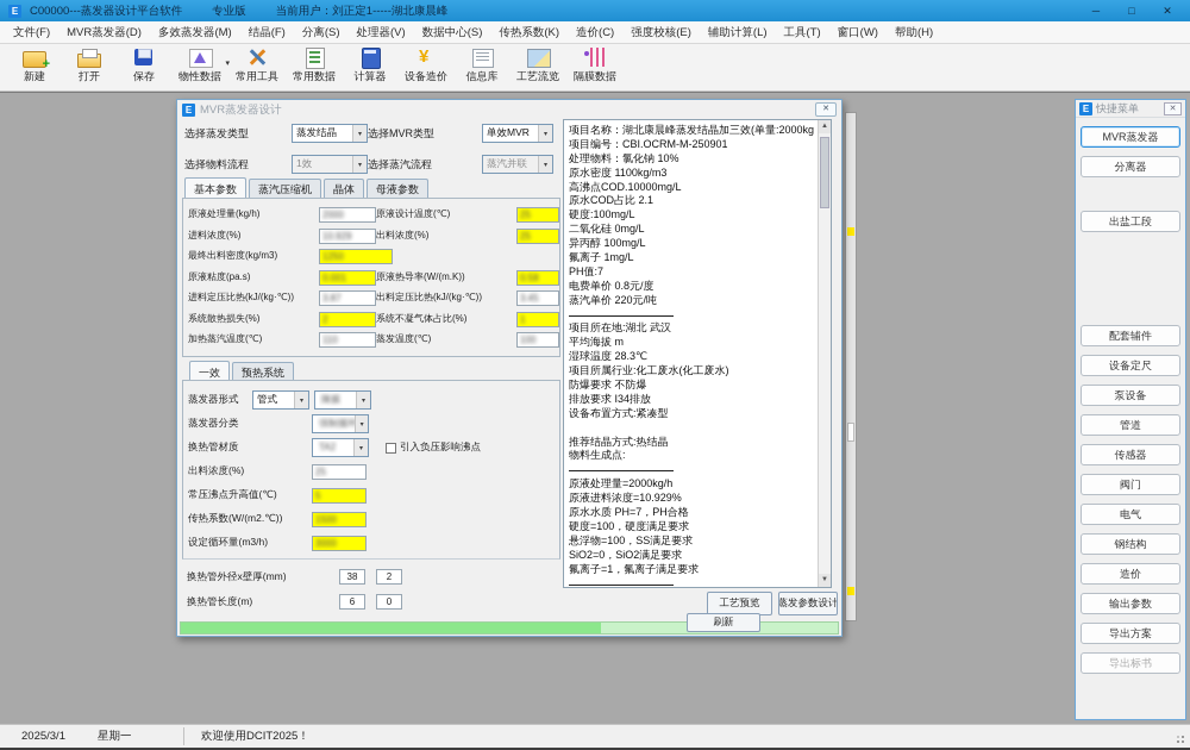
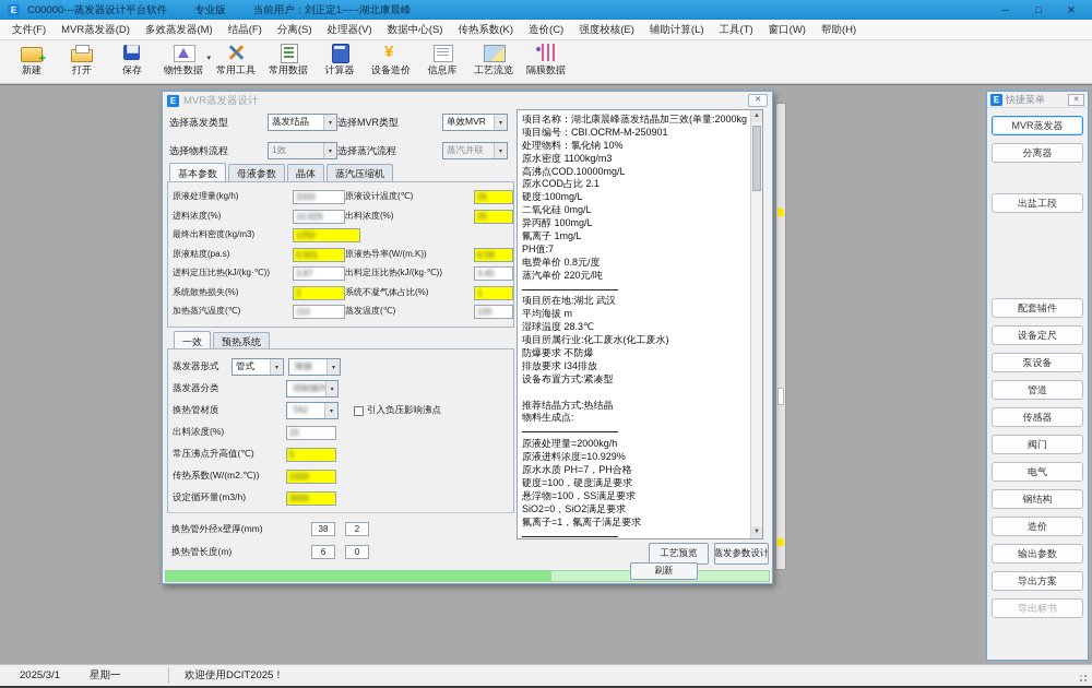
  E
  C00000---蒸发器设计平台软件
  专业版
  当前用户：刘正定1-----湖北康晨峰
  ─
  □
  ✕
  文件(F)
  MVR蒸发器(D)
  多效蒸发器(M)
  结晶(F)
  分离(S)
  处理器(V)
  数据中心(S)
  传热系数(K)
  造价(C)
  强度校核(E)
  辅助计算(L)
  工具(T)
  窗口(W)
  帮助(H)
  新建
  打开
  保存
  物性数据
  常用工具
  常用数据
  计算器
  设备造价
  信息库
  工艺流览
  隔膜数据
  E
  MVR蒸发器设计
  选择蒸发类型
  蒸发结晶
  选择MVR类型
  单效MVR
  选择物料流程
  1效
  选择蒸汽流程
  蒸汽并联
  基本参数
- 蒸汽压缩机
+ 母液参数
  晶体
- 母液参数
+ 蒸汽压缩机
  原液处理量(kg/h)
  2000
  原液设计温度(℃)
  25
  进料浓度(%)
  10.929
  出料浓度(%)
  25
  最终出料密度(kg/m3)
  1250
  原液粘度(pa.s)
  0.001
  原液热导率(W/(m.K))
  0.58
  进料定压比热(kJ/(kg·℃))
  3.87
  出料定压比热(kJ/(kg·℃))
  3.45
  系统散热损失(%)
  2
  系统不凝气体占比(%)
  1
  加热蒸汽温度(℃)
  110
  蒸发温度(℃)
  100
  一效
  预热系统
  蒸发器形式
  管式
  降膜
  蒸发器分类
  强制循环
  换热管材质
  TA2
  引入负压影响沸点
  出料浓度(%)
  25
  常压沸点升高值(℃)
  5
  传热系数(W/(m2.℃))
  1500
  设定循环量(m3/h)
  3000
  换热管外径x壁厚(mm)
  38
  2
  换热管长度(m)
  6
  0
  项目名称：湖北康晨峰蒸发结晶加三效(单量:2000kg
  项目编号：CBI.OCRM-M-250901
  处理物料：氯化钠 10%
  原水密度 1100kg/m3
  高沸点COD.10000mg/L
  原水COD占比 2.1
  硬度:100mg/L
  二氧化硅 0mg/L
  异丙醇 100mg/L
  氟离子 1mg/L
  PH值:7
  电费单价 0.8元/度
  蒸汽单价 220元/吨
  项目所在地:湖北 武汉
  平均海拔 m
  湿球温度 28.3℃
  项目所属行业:化工废水(化工废水)
  防爆要求 不防爆
  排放要求 I34排放
  设备布置方式:紧凑型
  推荐结晶方式:热结晶
  物料生成点:
  原液处理量=2000kg/h
  原液进料浓度=10.929%
  原水水质 PH=7，PH合格
  硬度=100，硬度满足要求
  悬浮物=100，SS满足要求
  SiO2=0，SiO2满足要求
  氟离子=1，氟离子满足要求
  工艺预览
  蒸发参数设计
  刷新
  E
  快捷菜单
  MVR蒸发器
  分离器
  出盐工段
  配套辅件
  设备定尺
  泵设备
  管道
  传感器
  阀门
  电气
  钢结构
  造价
  输出参数
  导出方案
  导出标书
  2025/3/1
  星期一
  欢迎使用DCIT2025！
